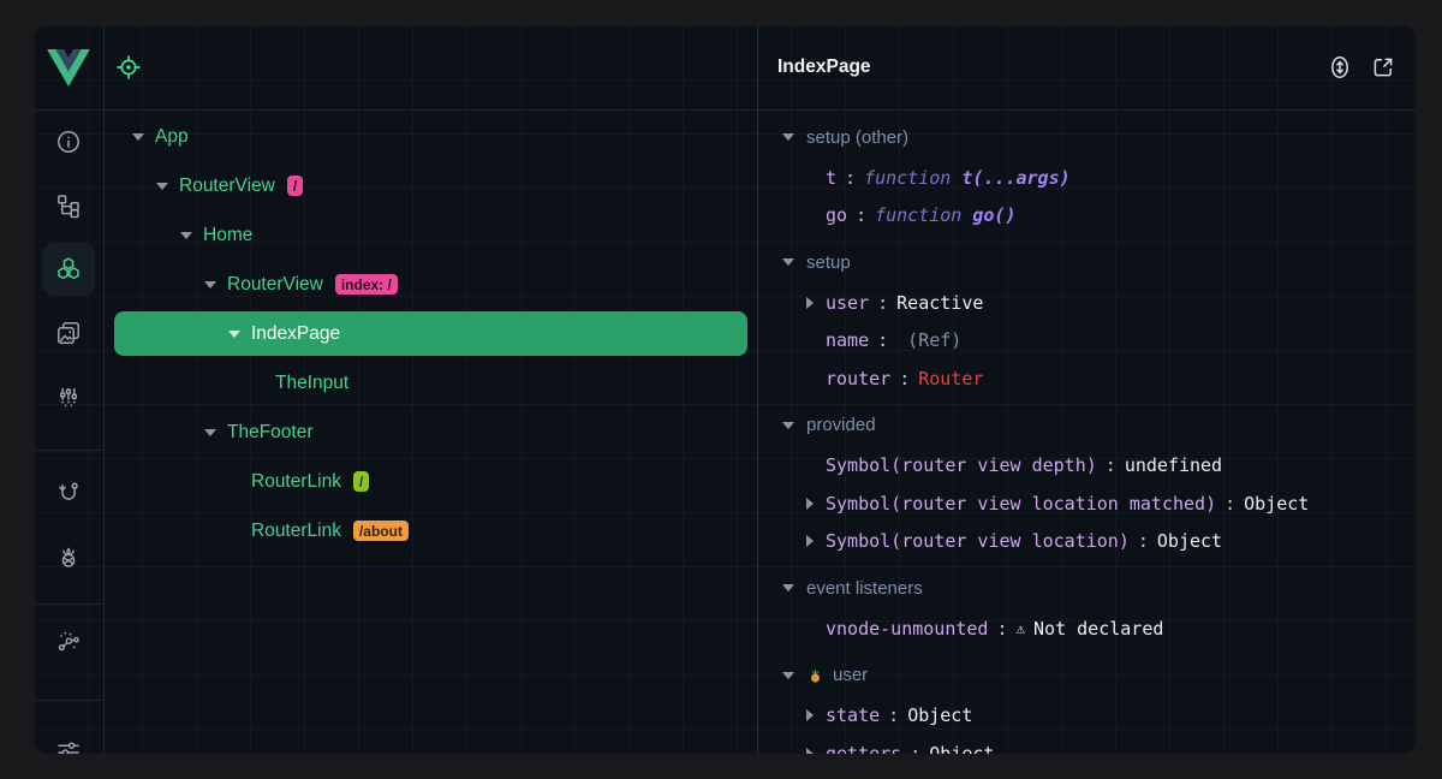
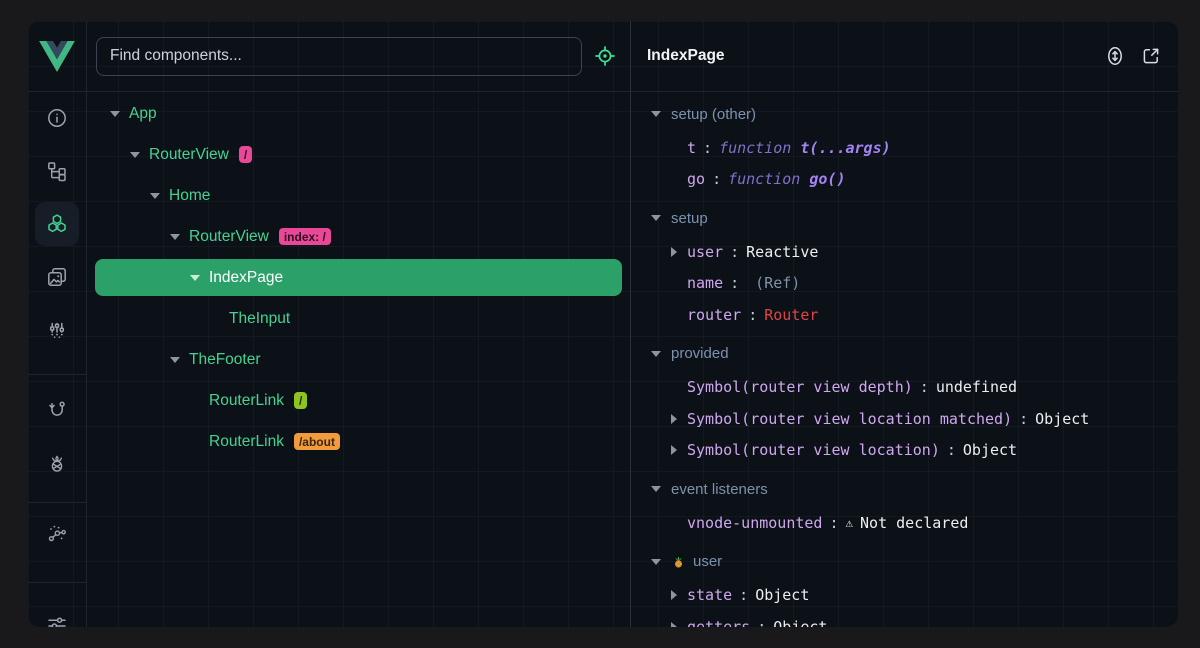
+ Find components...
  App
  RouterView
  /
  Home
  RouterView
  index: /
  IndexPage
  TheInput
  TheFooter
  RouterLink
  /
  RouterLink
  /about
  IndexPage
  setup (other)
  t
  :
  function
  t(...args)
  go
  :
  function
  go()
  setup
  user
  :
  Reactive
  name
  :
  (Ref)
  router
  :
  Router
  provided
  Symbol(router view depth)
  :
  undefined
  Symbol(router view location matched)
  :
  Object
  Symbol(router view location)
  :
  Object
  event listeners
  vnode-unmounted
  :
  ⚠
  Not declared
  user
  state
  :
  Object
  getters
  :
  Object
